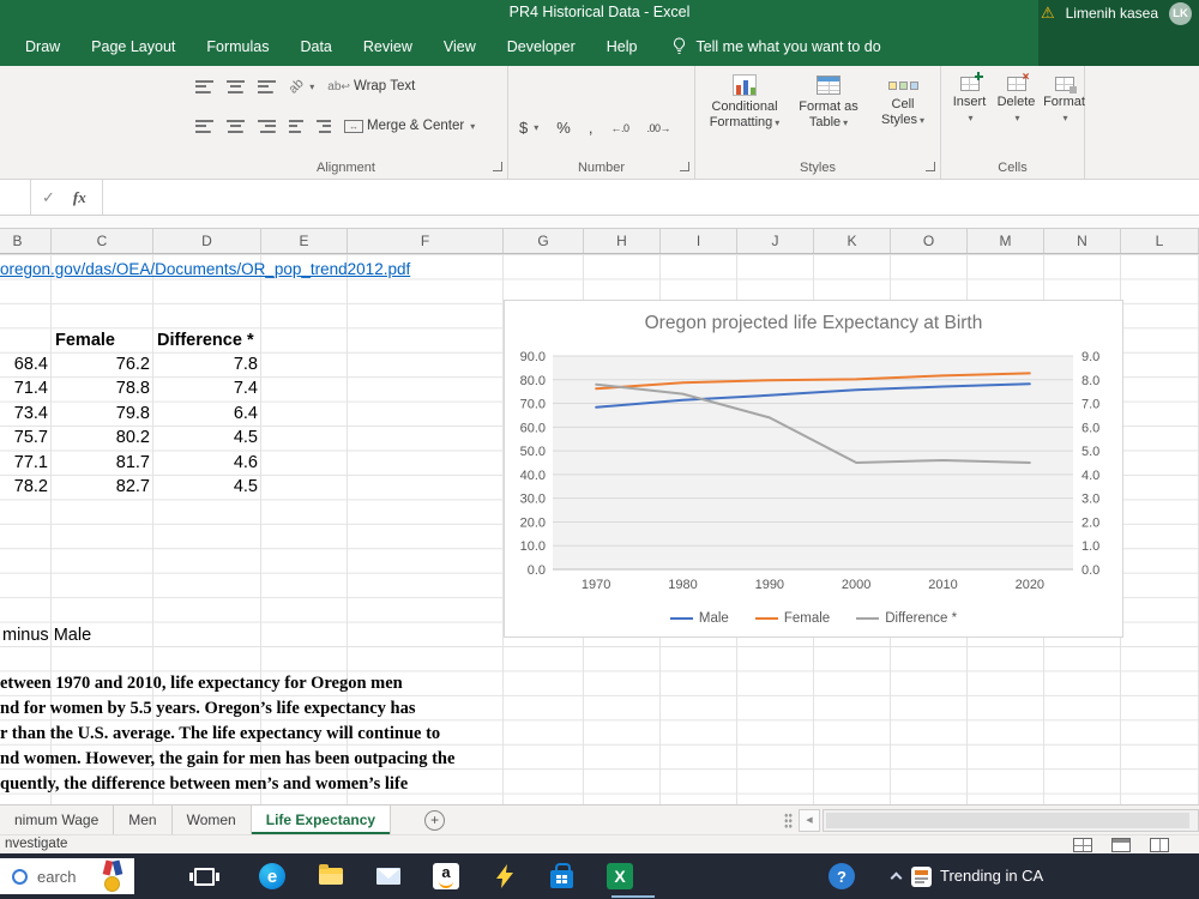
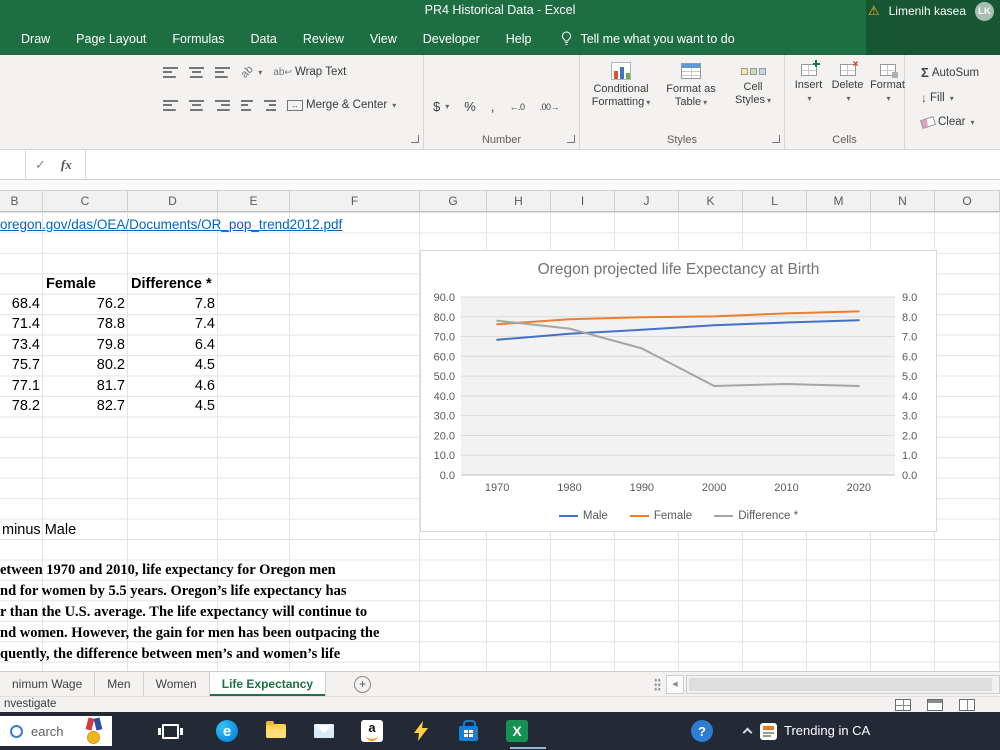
  PR4 Historical Data - Excel
  ⚠
  Limenih kasea
  LK
  Draw
  Page Layout
  Formulas
  Data
  Review
  View
  Developer
  Help
  Tell me what you want to do
  ab↩
  Wrap Text
  ↔
  Merge & Center
- Alignment
  $
  %
  ,
  ←.0
  .00→
  Number
  Conditional
  Formatting
  Format as
  Table
  Cell
  Styles
  Styles
  Insert
  Delete
  Format
  Cells
+ Σ
+ AutoSum
+ ↓
+ Fill
+ Clear
  ✓
  fx
  B
  C
  D
  E
  F
  G
  H
  I
  J
  K
- O
+ L
  M
  N
- L
+ O
  oregon.gov/das/OEA/Documents/OR_pop_trend2012.pdf
  Female
  Difference *
  68.4
  76.2
  7.8
  71.4
  78.8
  7.4
  73.4
  79.8
  6.4
  75.7
  80.2
  4.5
  77.1
  81.7
  4.6
  78.2
  82.7
  4.5
  minus Male
  etween 1970 and 2010, life expectancy for Oregon men
  nd for women by 5.5 years. Oregon’s life expectancy has
  r than the U.S. average. The life expectancy will continue to
  nd women. However, the gain for men has been outpacing the
  quently, the difference between men’s and women’s life
  Oregon projected life Expectancy at Birth
  0.0
  0.0
  10.0
  1.0
  20.0
  2.0
  30.0
  3.0
  40.0
  4.0
  50.0
  5.0
  60.0
  6.0
  70.0
  7.0
  80.0
  8.0
  90.0
  9.0
  1970
  1980
  1990
  2000
  2010
  2020
  Male
  Female
  Difference *
  nimum Wage
  Men
  Women
  Life Expectancy
  +
  nvestigate
  earch
  e
  a
  X
  ?
  Trending in CA
